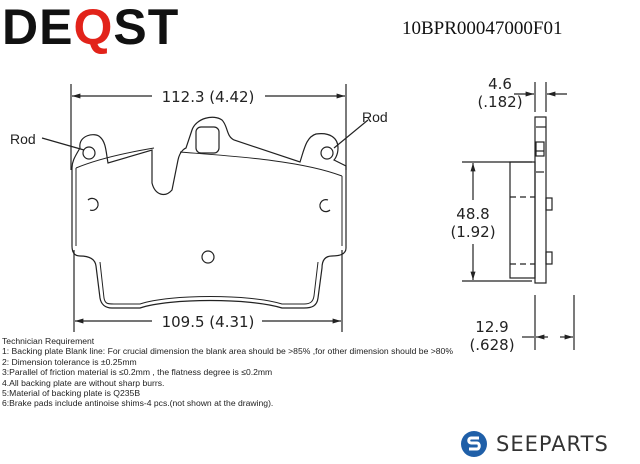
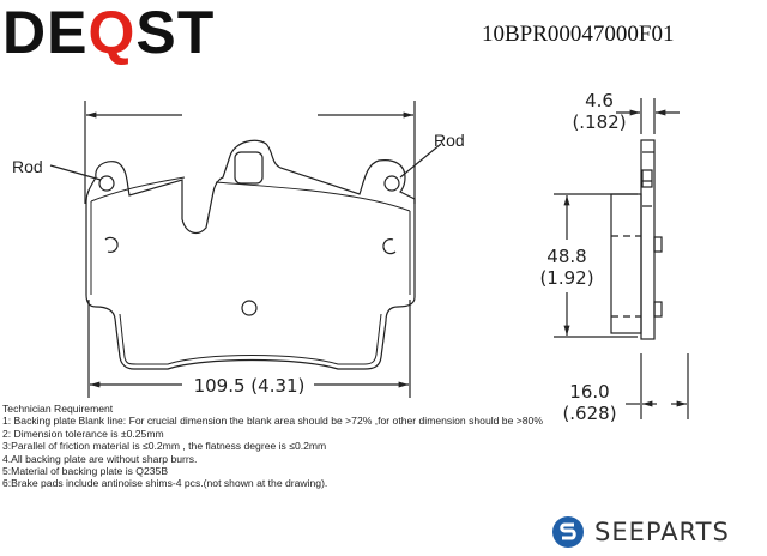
  DEQST
  10BPR00047000F01
- 112.3 (4.42)
  109.5 (4.31)
  Rod
  Rod
  4.6
  (.182)
  48.8
  (1.92)
- 12.9
+ 16.0
  (.628)
  Technician Requirement
- 1: Backing plate Blank line: For crucial dimension the blank area should be >85% ,for other dimension should be >80%
+ 1: Backing plate Blank line: For crucial dimension the blank area should be >72% ,for other dimension should be >80%
  2: Dimension tolerance is ±0.25mm
  3:Parallel of friction material is ≤0.2mm , the flatness degree is ≤0.2mm
  4.All backing plate are without sharp burrs.
  5:Material of backing plate is Q235B
  6:Brake pads include antinoise shims-4 pcs.(not shown at the drawing).
  SEEPARTS
